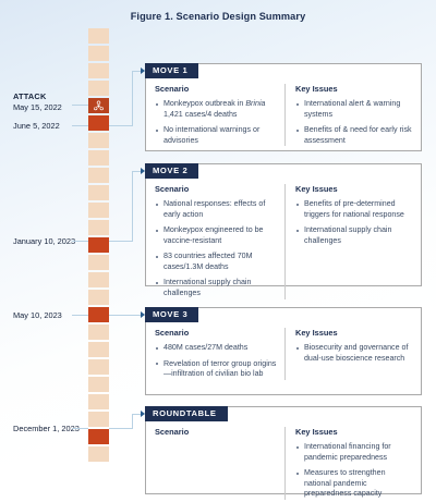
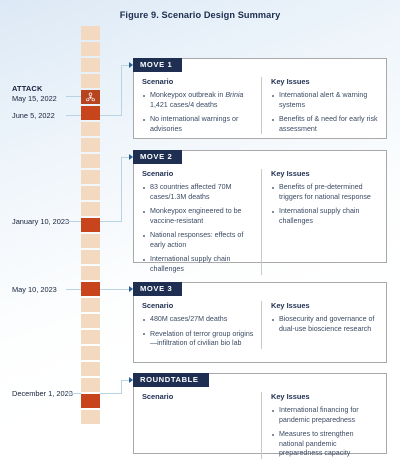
- Figure 1. Scenario Design Summary
+ Figure 9. Scenario Design Summary
  ATTACK
  May 15, 2022
  June 5, 2022
  January 10, 202
  May 10, 2023
  December 1, 20
  MOVE 1
  Scenario
  Monkeypox outbreak in Brinia 1,421 cases/4 deaths
  No international warnings or
  Key Issues
  International alert & warning systems
  Benefits of & need for early risk
  MOVE 2
  Scenario
- National responses: effects of early action
+ 83 countries affected 70M cases/1.3M deaths
  Monkeypox engineered to be vaccine-resistant
- 83 countries affected 70M cases/1.3M deaths
+ National responses: effects of early action
  Key Issues
  Benefits of pre-determined triggers for national response
  International supply chain challenges
  MOVE 3
  Scenario
  480M cases/27M deaths
  Revelation of terror group origins—infiltration of civilian bio lab
  Key Issues
  Biosecurity and governance of dual-use bioscience research
  ROUNDTABLE
  Scenario
  Key Issues
  International financing for pandemic preparedness
  Measures to strengthen national pandemic preparedness capacity
